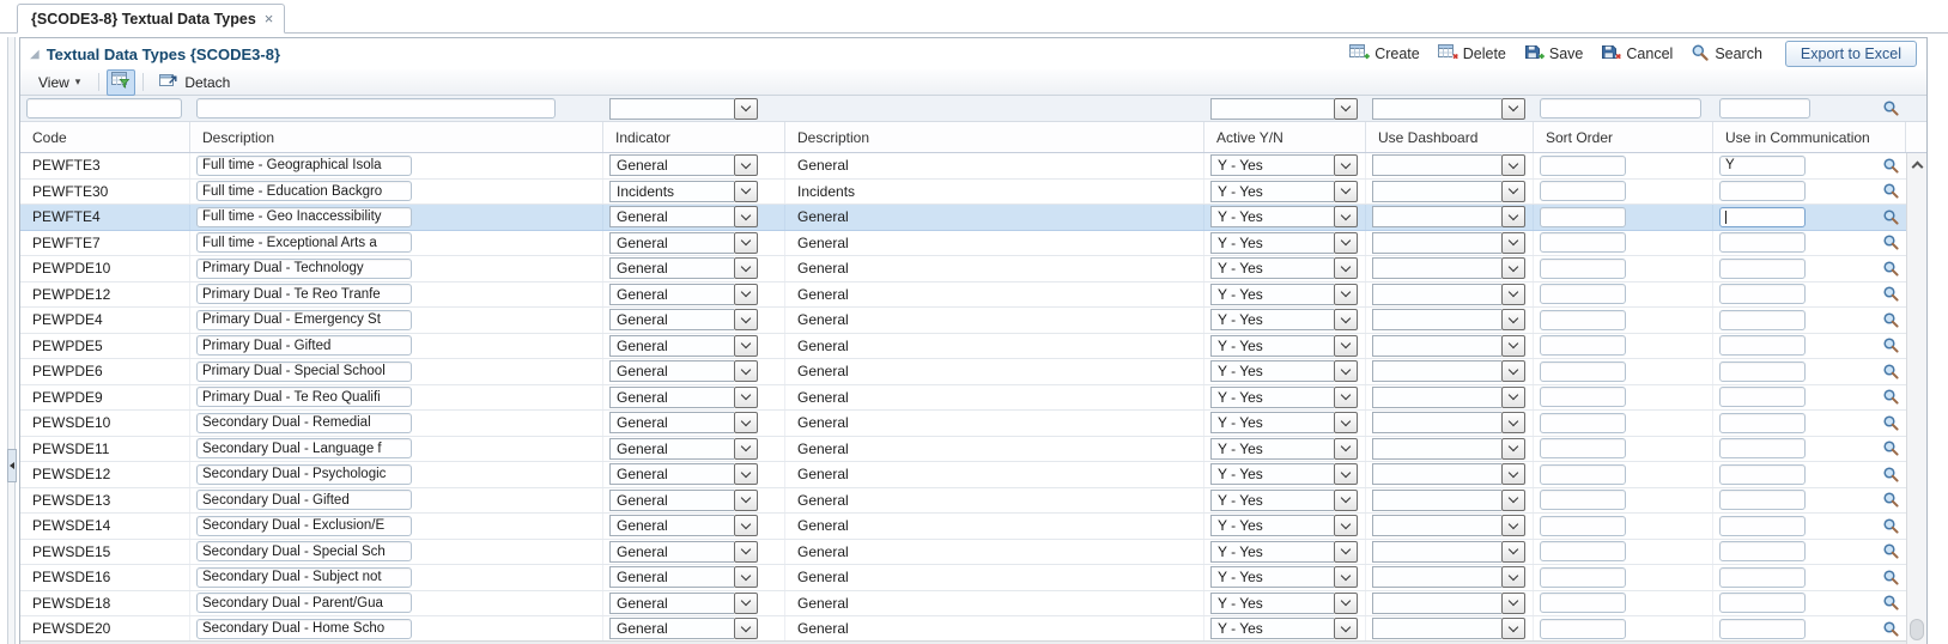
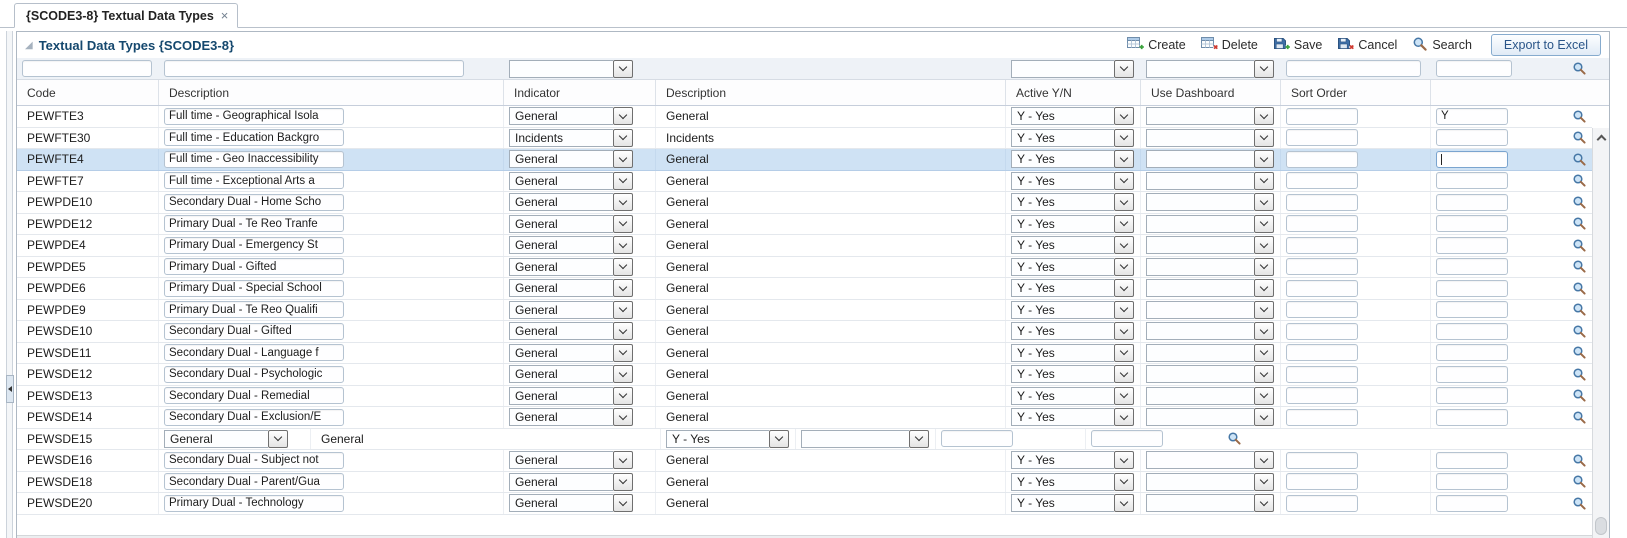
  {SCODE3-8} Textual Data Types
  ×
  ◢
  Textual Data Types {SCODE3-8}
  Create
  Delete
  Save
  Cancel
  Search
  Export to Excel
- View
- ▾
- Detach
  Code
  Description
  Indicator
  Description
  Active Y/N
  Use Dashboard
  Sort Order
- Use in Communication
  PEWFTE3
  Full time - Geographical Isola
  General
  General
  Y - Yes
  Y
  PEWFTE30
  Full time - Education Backgro
  Incidents
  Incidents
  Y - Yes
  PEWFTE4
  Full time - Geo Inaccessibility
  General
  General
  Y - Yes
  PEWFTE7
  Full time - Exceptional Arts a
  General
  General
  Y - Yes
  PEWPDE10
- Primary Dual - Technology
+ Secondary Dual - Home Scho
  General
  General
  Y - Yes
  PEWPDE12
  Primary Dual - Te Reo Tranfe
  General
  General
  Y - Yes
  PEWPDE4
  Primary Dual - Emergency St
  General
  General
  Y - Yes
  PEWPDE5
  Primary Dual - Gifted
  General
  General
  Y - Yes
  PEWPDE6
  Primary Dual - Special School
  General
  General
  Y - Yes
  PEWPDE9
  Primary Dual - Te Reo Qualifi
  General
  General
  Y - Yes
  PEWSDE10
- Secondary Dual - Remedial
+ Secondary Dual - Gifted
  General
  General
  Y - Yes
  PEWSDE11
  Secondary Dual - Language f
  General
  General
  Y - Yes
  PEWSDE12
  Secondary Dual - Psychologic
  General
  General
  Y - Yes
  PEWSDE13
- Secondary Dual - Gifted
+ Secondary Dual - Remedial
  General
  General
  Y - Yes
  PEWSDE14
  Secondary Dual - Exclusion/E
  General
  General
  Y - Yes
  PEWSDE15
- Secondary Dual - Special Sch
  General
  General
  Y - Yes
  PEWSDE16
  Secondary Dual - Subject not
  General
  General
  Y - Yes
  PEWSDE18
  Secondary Dual - Parent/Gua
  General
  General
  Y - Yes
  PEWSDE20
- Secondary Dual - Home Scho
+ Primary Dual - Technology
  General
  General
  Y - Yes
